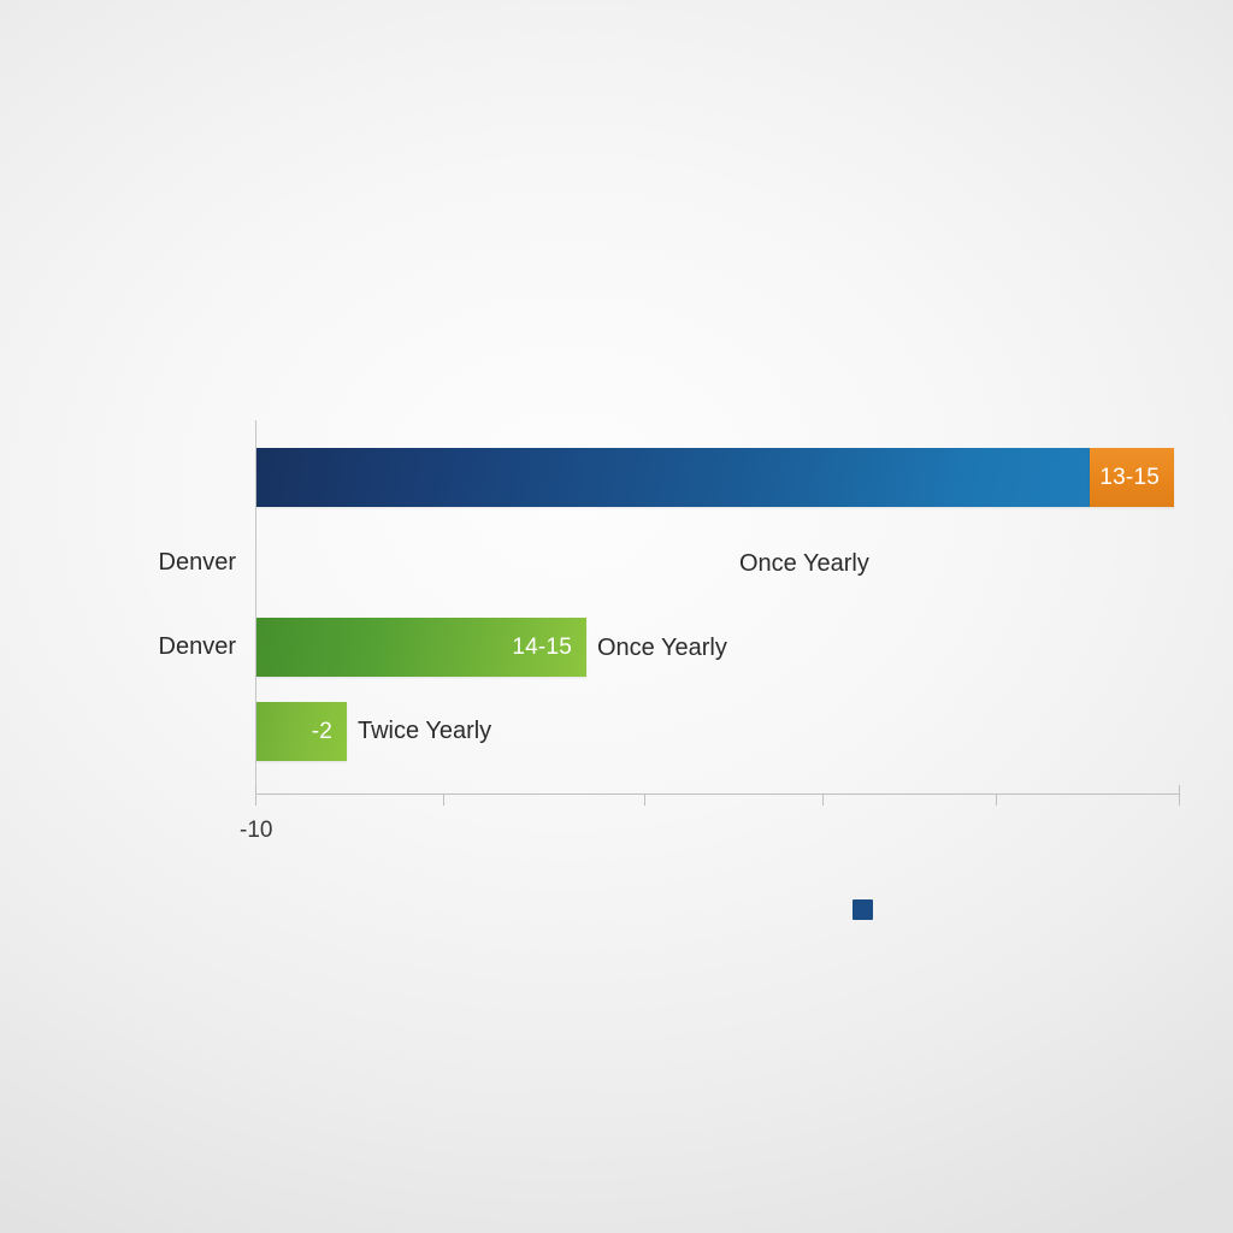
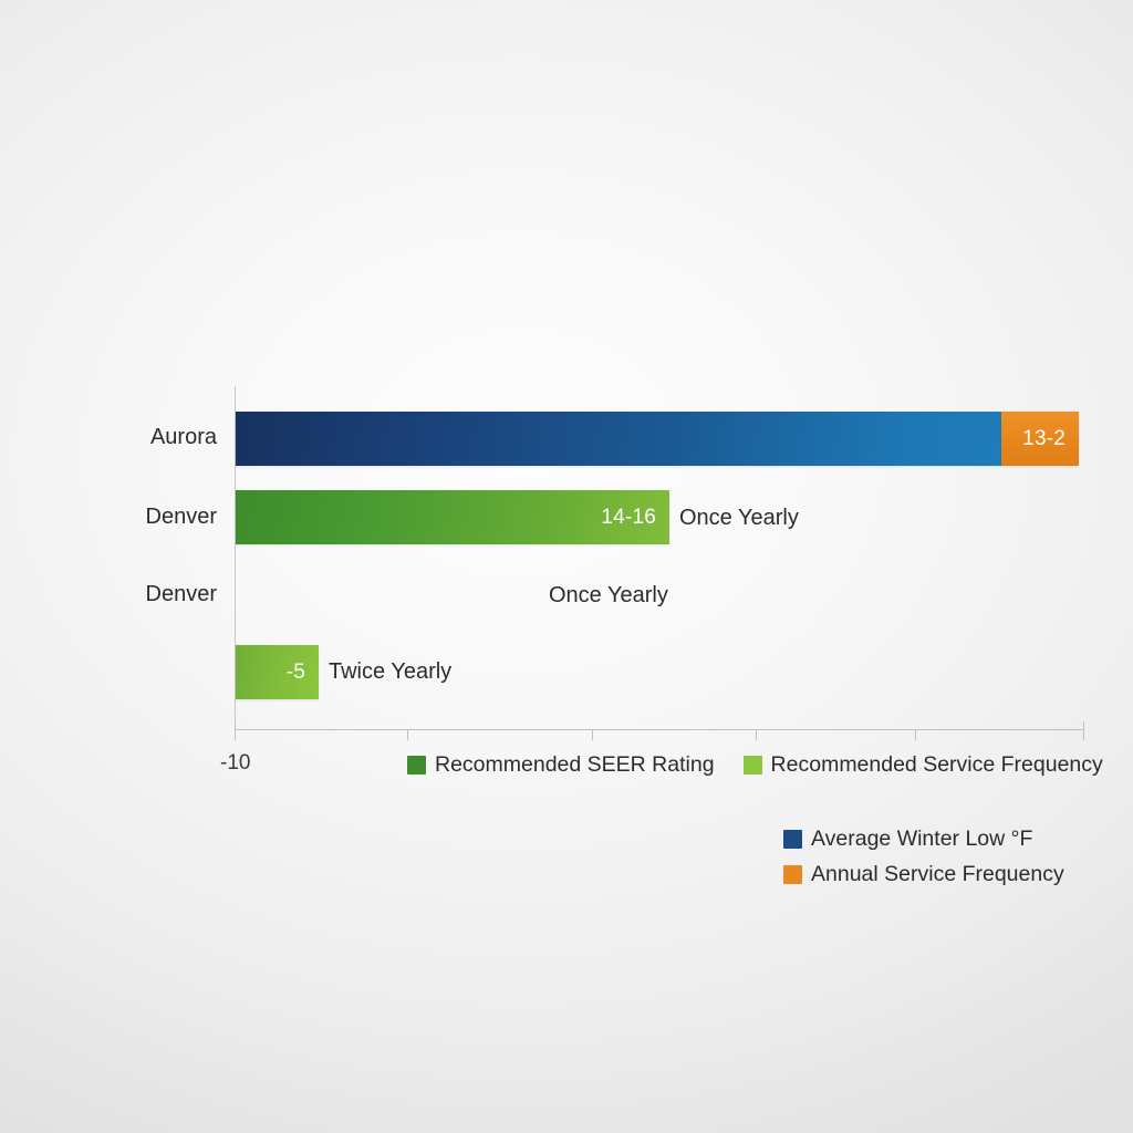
+ Aurora
  Denver
  Denver
- 13-15
+ 13-2
+ 14-16
  Once Yearly
- 14-15
  Once Yearly
- -2
+ -5
  Twice Yearly
  -10
+ Recommended SEER Rating
+ Recommended Service Frequency
+ Average Winter Low °F
+ Annual Service Frequency
